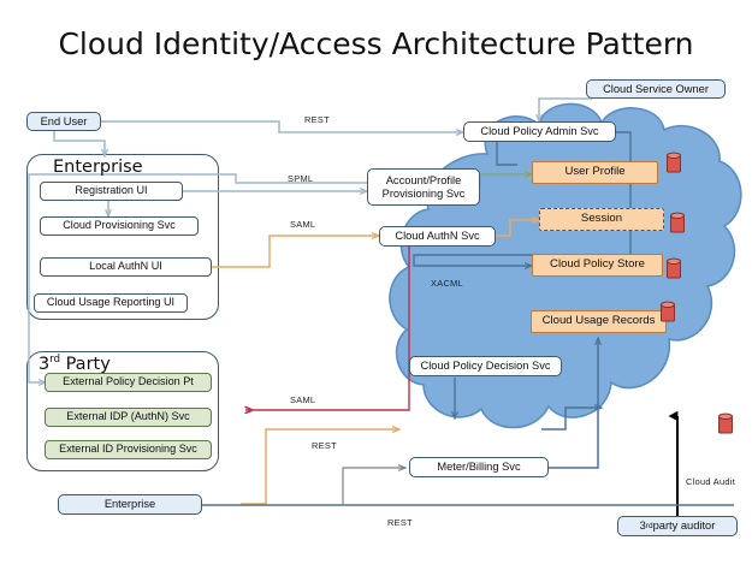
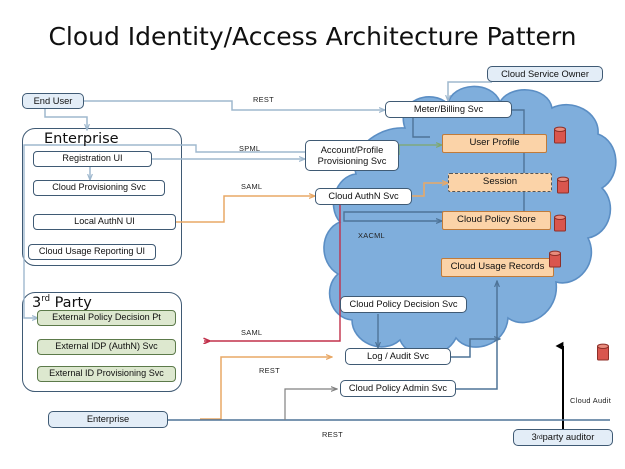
  Cloud Identity/Access Architecture Pattern
  End User
  Cloud Service Owner
  Enterprise
  3
  party auditor
  Enterprise
  Registration UI
  Cloud Provisioning Svc
  Local AuthN UI
  Cloud Usage Reporting UI
  3rd Party
  External Policy Decision Pt
  External IDP (AuthN) Svc
  External ID Provisioning Svc
- Cloud Policy Admin Svc
+ Meter/Billing Svc
  Account/Profile
  Provisioning Svc
  Cloud AuthN Svc
  Cloud Policy Decision Svc
+ Log / Audit Svc
- Meter/Billing Svc
+ Cloud Policy Admin Svc
  User Profile
  Session
  Cloud Policy Store
  Cloud Usage Records
  REST
  SPML
  SAML
  XACML
  SAML
  REST
  REST
  Cloud Audit
